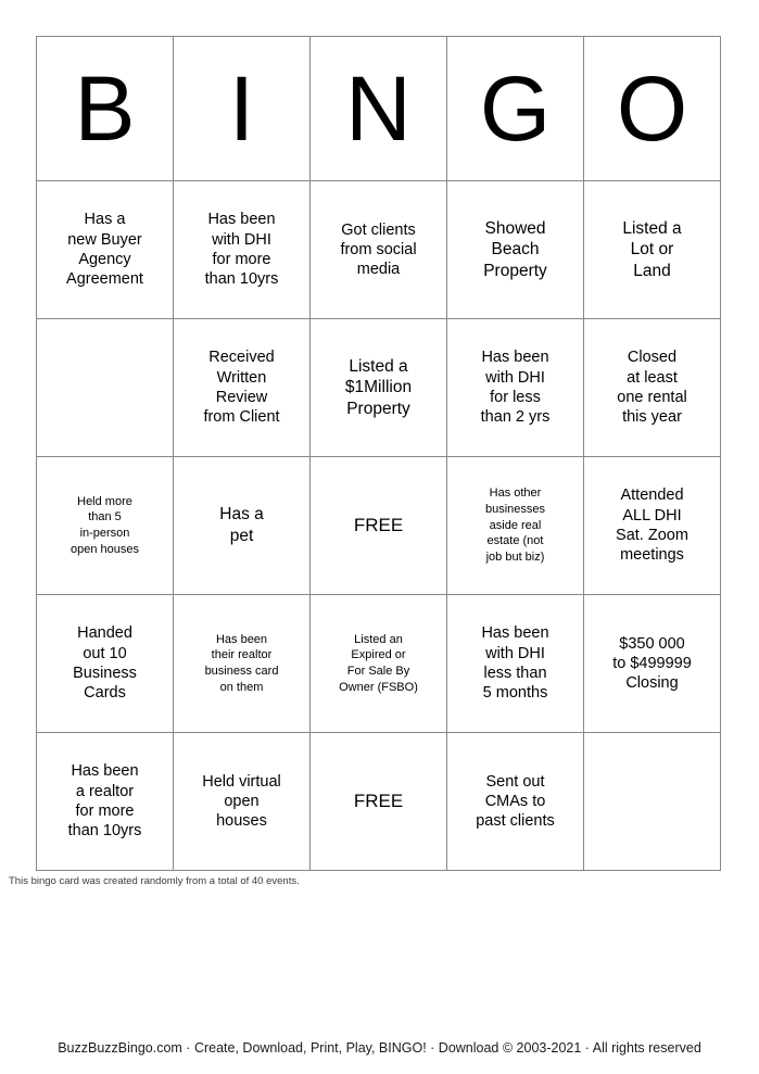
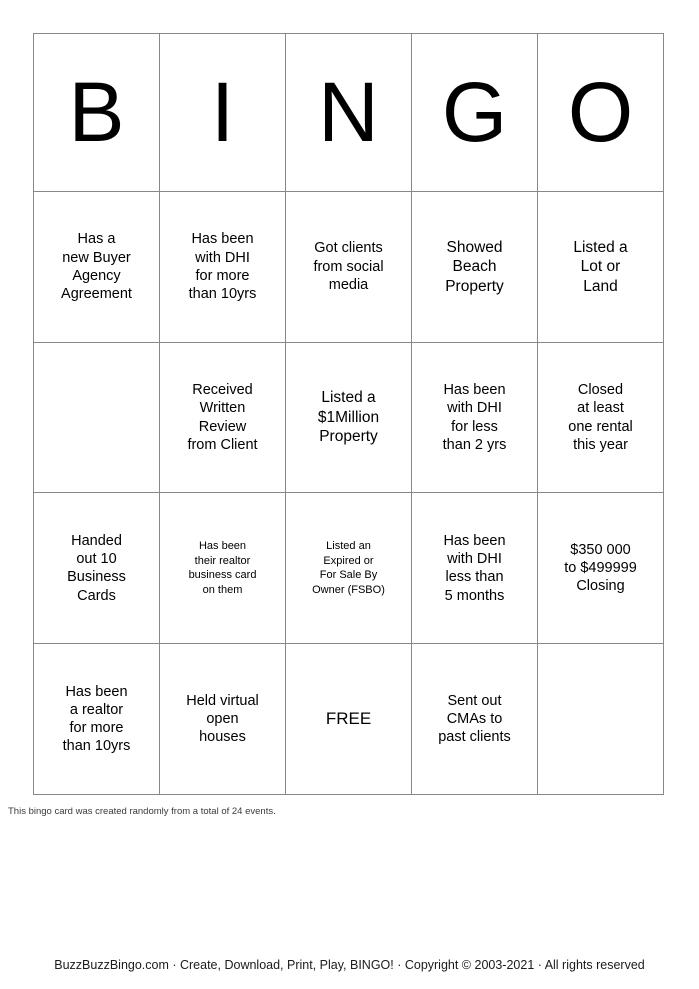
  B	I	N	G	O
  Has anew BuyerAgencyAgreement	Has beenwith DHIfor morethan 10yrs	Got clientsfrom socialmedia	ShowedBeachProperty	Listed aLot orLand
  	ReceivedWrittenReviewfrom Client	Listed a$1MillionProperty	Has beenwith DHIfor lessthan 2 yrs	Closedat leastone rentalthis year
- Held morethan 5in-personopen houses	Has apet	FREE	Has otherbusinessesaside realestate (notjob but biz)	AttendedALL DHISat. Zoommeetings
  Handedout 10BusinessCards	Has beentheir realtorbusiness cardon them	Listed anExpired orFor Sale ByOwner (FSBO)	Has beenwith DHIless than5 months	$350 000to $499999Closing
  Has beena realtorfor morethan 10yrs	Held virtualopenhouses	FREE	Sent outCMAs topast clients
- This bingo card was created randomly from a total of 40 events.
+ This bingo card was created randomly from a total of 24 events.
- BuzzBuzzBingo.com · Create, Download, Print, Play, BINGO! · Download © 2003-2021 · All rights reserved
+ BuzzBuzzBingo.com · Create, Download, Print, Play, BINGO! · Copyright © 2003-2021 · All rights reserved
